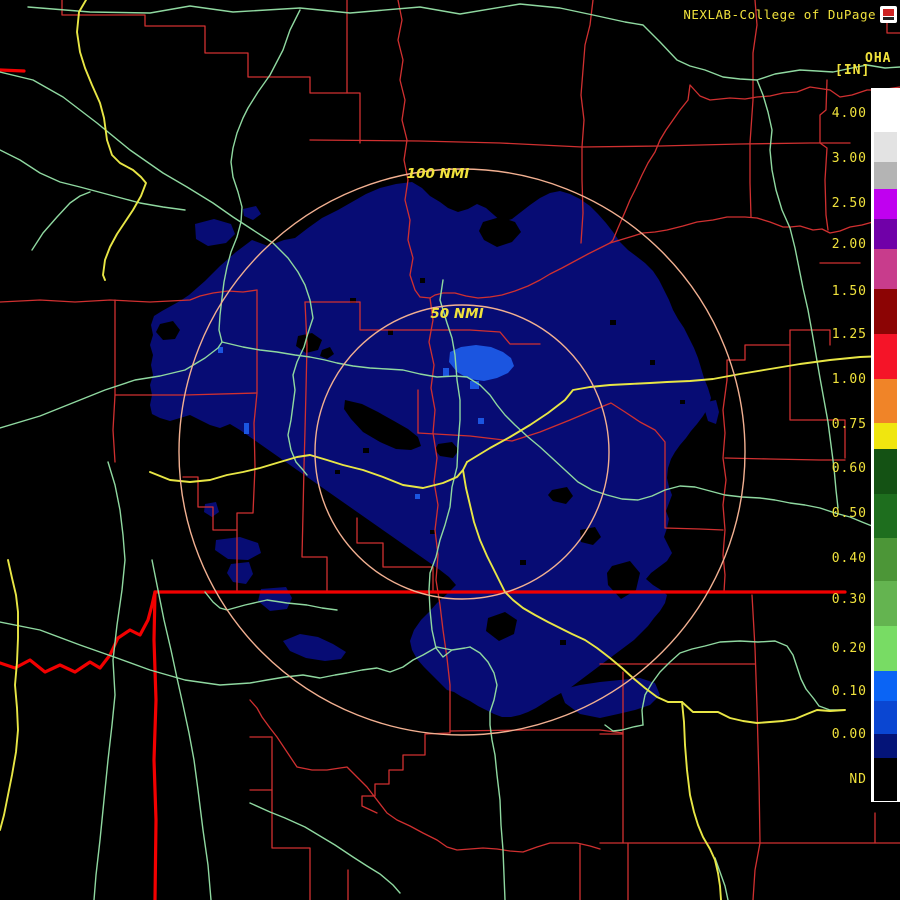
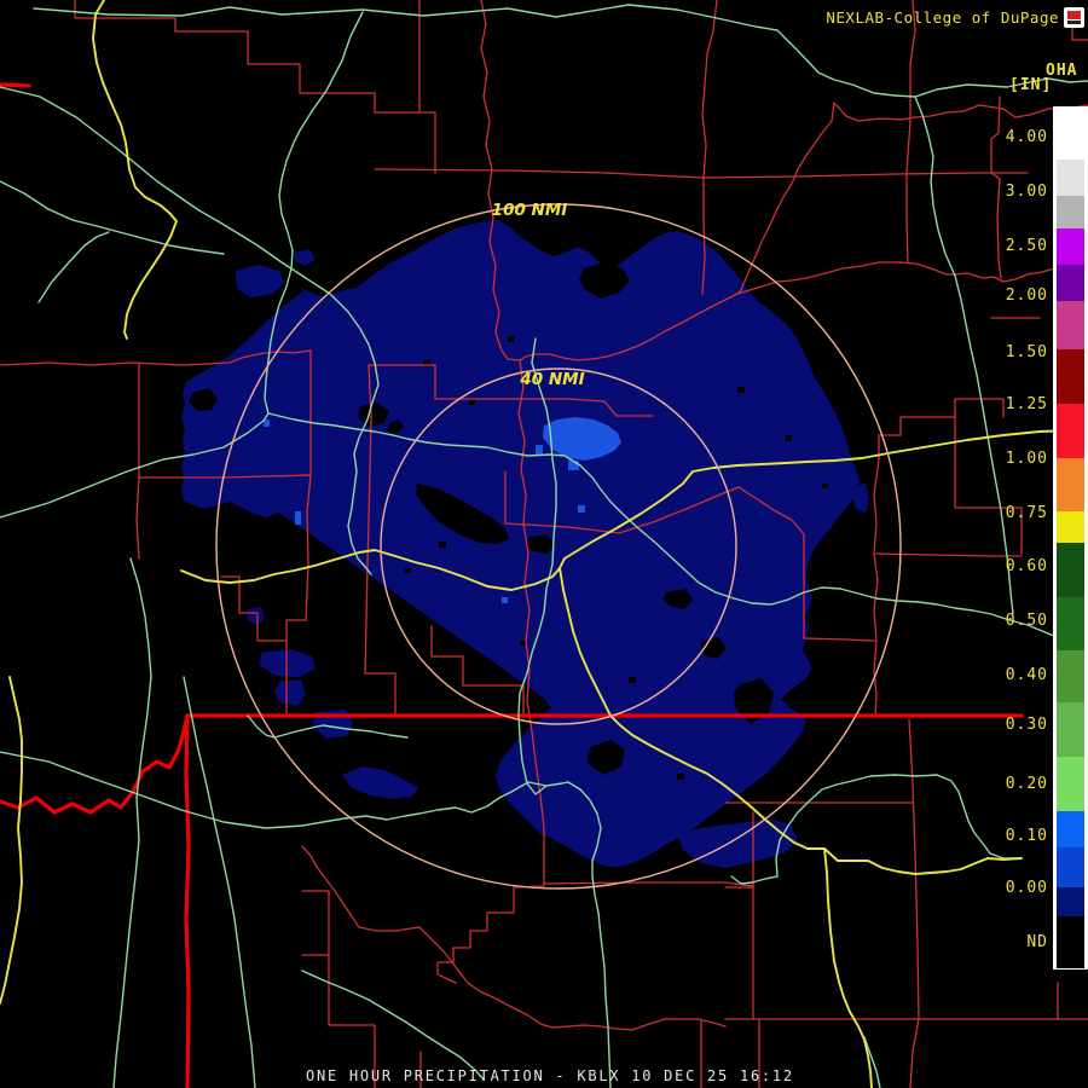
- 50 NMI
+ 40 NMI
  100 NMI
  4.00
  3.00
  2.50
  2.00
  1.50
  1.25
  1.00
  0.75
  0.60
  0.50
  0.40
  0.30
  0.20
  0.10
  0.00
  ND
  NEXLAB-College of DuPage
  OHA
  [IN]
+ ONE HOUR PRECIPITATION - KBLX 10 DEC 25 16:12
